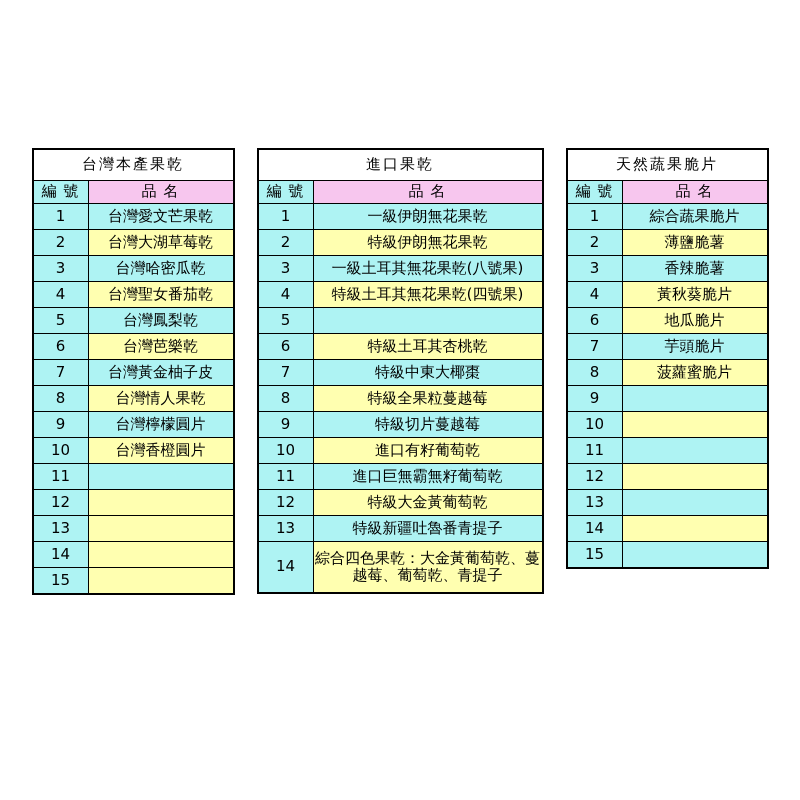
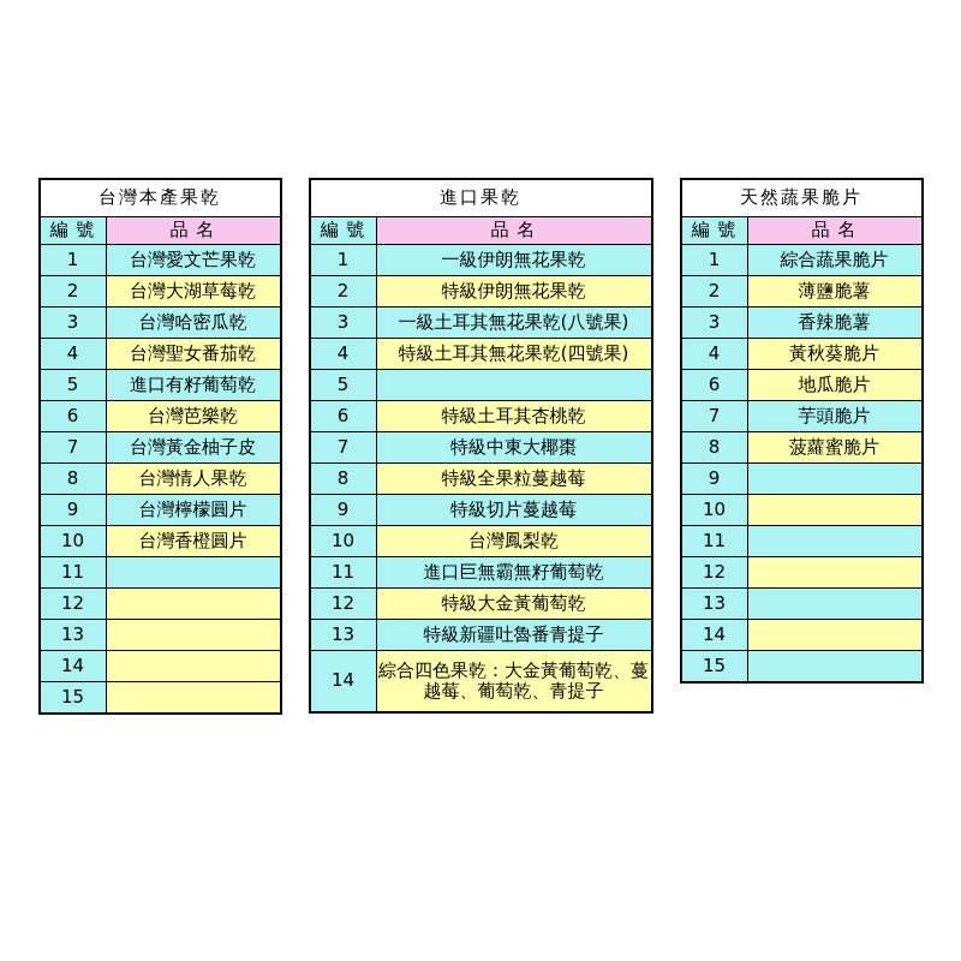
  台灣本產果乾
  編 號	品 名
  1	台灣愛文芒果乾
  2	台灣大湖草莓乾
  3	台灣哈密瓜乾
  4	台灣聖女番茄乾
- 5	台灣鳳梨乾
+ 5	進口有籽葡萄乾
  6	台灣芭樂乾
  7	台灣黃金柚子皮
  8	台灣情人果乾
  9	台灣檸檬圓片
  10	台灣香橙圓片
  11
  12
  13
  14
  15
  進口果乾
  編 號	品 名
  1	一級伊朗無花果乾
  2	特級伊朗無花果乾
  3	一級土耳其無花果乾(八號果)
  4	特級土耳其無花果乾(四號果)
  5
  6	特級土耳其杏桃乾
  7	特級中東大椰棗
  8	特級全果粒蔓越莓
  9	特級切片蔓越莓
- 10	進口有籽葡萄乾
+ 10	台灣鳳梨乾
  11	進口巨無霸無籽葡萄乾
  12	特級大金黃葡萄乾
  13	特級新疆吐魯番青提子
  14	綜合四色果乾：大金黃葡萄乾、蔓越莓、葡萄乾、青提子
  天然蔬果脆片
  編 號	品 名
  1	綜合蔬果脆片
  2	薄鹽脆薯
  3	香辣脆薯
  4	黃秋葵脆片
  6	地瓜脆片
  7	芋頭脆片
  8	菠蘿蜜脆片
  9
  10
  11
  12
  13
  14
  15
